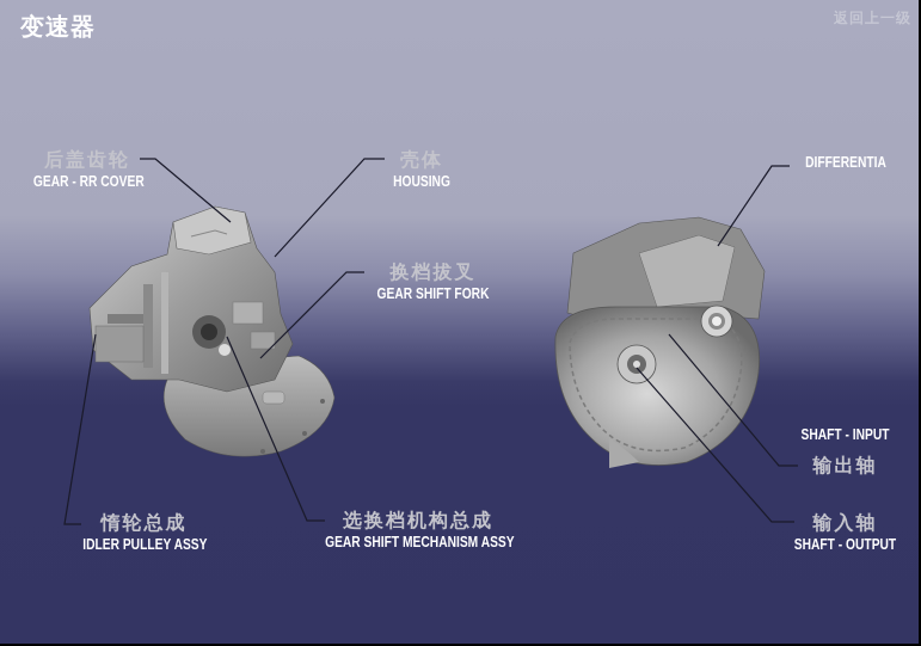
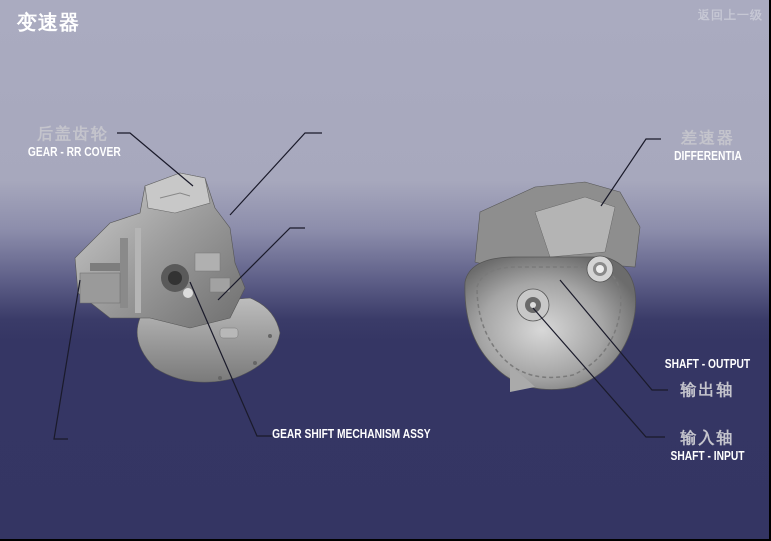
  变速器
  返回上一级
  后盖齿轮
  GEAR - RR COVER
- 壳体
- HOUSING
- 换档拔叉
- GEAR SHIFT FORK
- 惰轮总成
- IDLER PULLEY ASSY
- 选换档机构总成
  GEAR SHIFT MECHANISM ASSY
+ 差速器
  DIFFERENTIA
- SHAFT - INPUT
+ SHAFT - OUTPUT
  输出轴
  输入轴
- SHAFT - OUTPUT
+ SHAFT - INPUT
